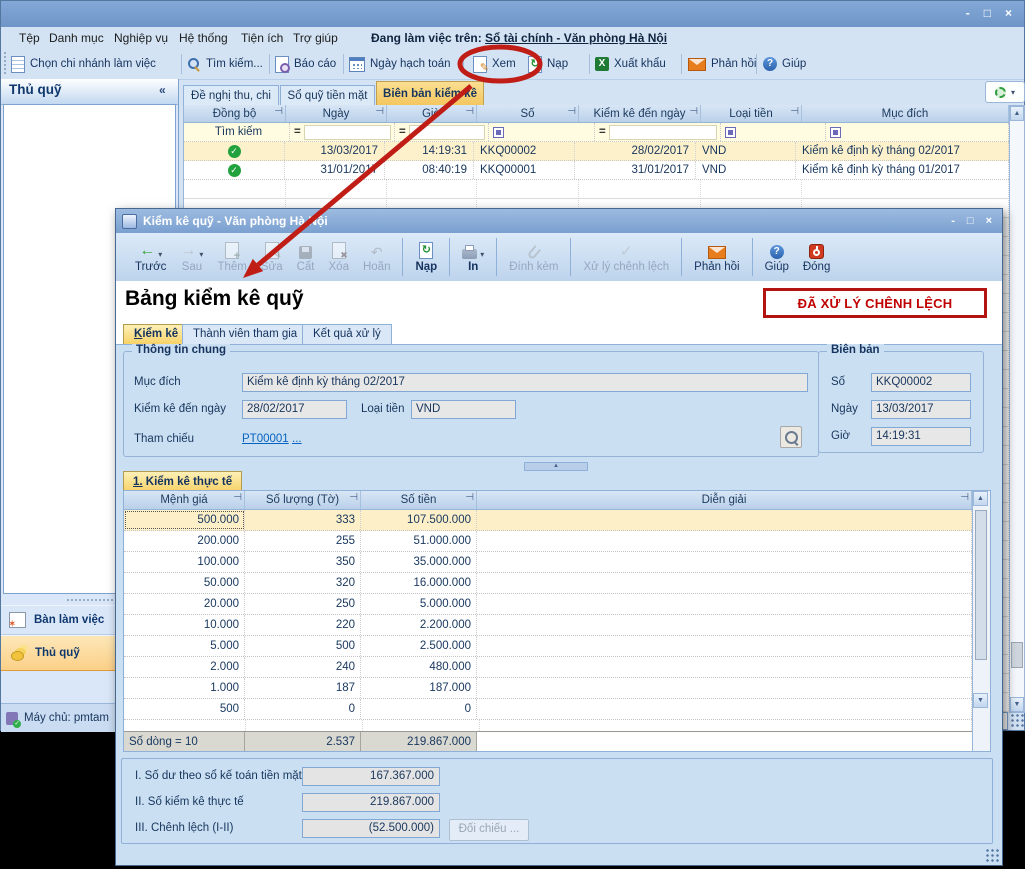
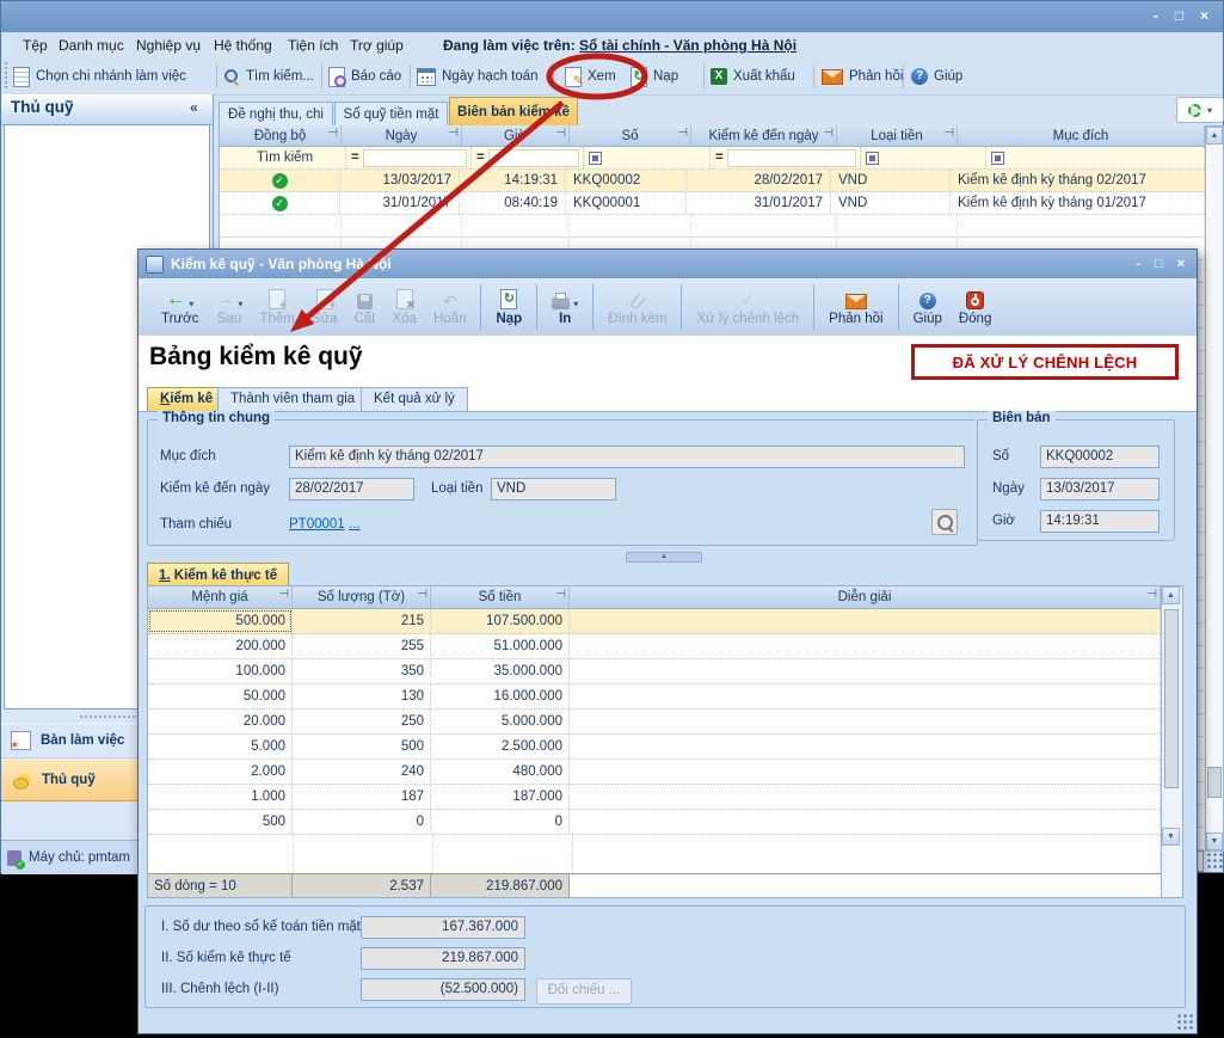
  -
  □
  ×
  Tệp
  Danh mục
  Nghiệp vụ
  Hệ thống
  Tiện ích
  Trợ giúp
  Đang làm việc trên: Sổ tài chính - Văn phòng Hà Nội
  Chọn chi nhánh làm việc
  Tìm kiếm...
  Báo cáo
  Ngày hạch toán
  Xem
  Nạp
  Xuất khẩu
  Phản hồ
  Giúp
  Thủ quỹ
  «
  Bàn làm việc
  Thủ quỹ
  Máy chủ: pmtam
  Đề nghị thu, chi
  Sổ quỹ tiền mặt
  Biên bản kiểm kê
  Đồng bộ
  Ngày
  Số
  Kiểm kê đến ngày
  Loại tiền
  Mục đích
  Tìm kiếm
  =
  =
  =
  13/03/2017
  14:19:31
  KKQ00002
  28/02/2017
  VND
  Kiểm kê định kỳ tháng 02/2017
  31/01/20
  08:40:19
  KKQ00001
  31/01/2017
  VND
  Kiểm kê định kỳ tháng 01/2017
  Kiểm kê quỹ - Văn phòng Hàội
  -
  □
  ×
  ←
  Trước
  →
  Sau
  Thêm
  Sửa
  Cất
  Xóa
  ↶
  Hoãn
  Nạp
  In
  Đính kèm
  ✓
  Xử lý chênh lệch
  Phản hồi
  Giúp
  Đóng
  Bảng kiểm kê quỹ
  ĐÃ XỬ LÝ CHÊNH LỆCH
  Kiểm kê
  Thành viên tham gia
  Kết quả xử lý
  Thông tin chung
  Mục đích
  Kiểm kê định kỳ tháng 02/2017
  Kiểm kê đến ngày
  28/02/2017
  Loại tiền
  VND
  Tham chiếu
  PT00001
  ...
  Biên bản
  Số
  KKQ00002
  Ngày
  13/03/2017
  Giờ
  14:19:31
  1. Kiểm kê thực tế
  Mệnh giá
  Số lượng (Tờ)
  Số tiền
  Diễn giải
  500.000
- 333
+ 215
  107.500.000
  200.000
  255
  51.000.000
  100.000
  350
  35.000.000
  50.000
- 320
+ 130
  16.000.000
  20.000
  250
  5.000.000
- 10.000
- 220
- 2.200.000
  5.000
  500
  2.500.000
  2.000
  240
  480.000
  1.000
  187
  187.000
  500
  0
  0
  Số dòng = 10
  2.537
  219.867.000
  I. Số dư theo sổ kế toán tiền mặt
  167.367.000
  II. Số kiểm kê thực tế
  219.867.000
  III. Chênh lệch (I-II)
  (52.500.000)
  Đối chiếu ...
